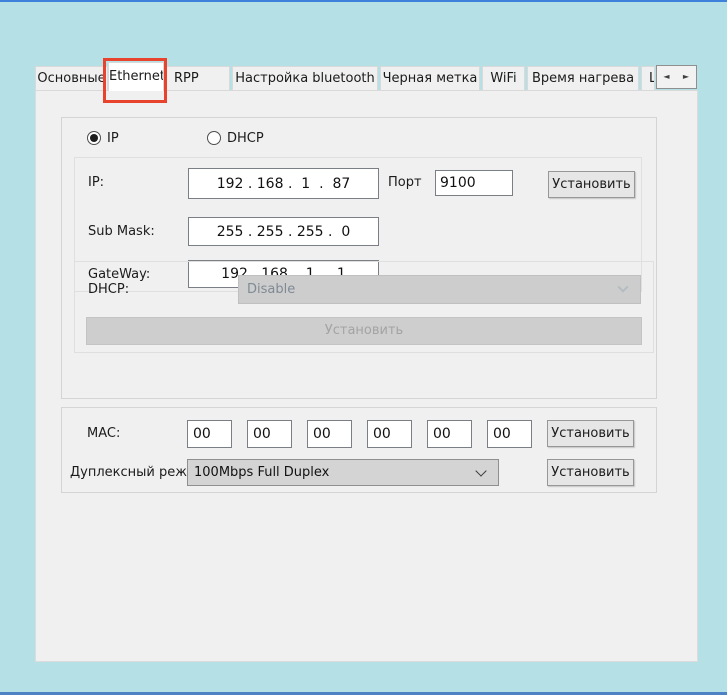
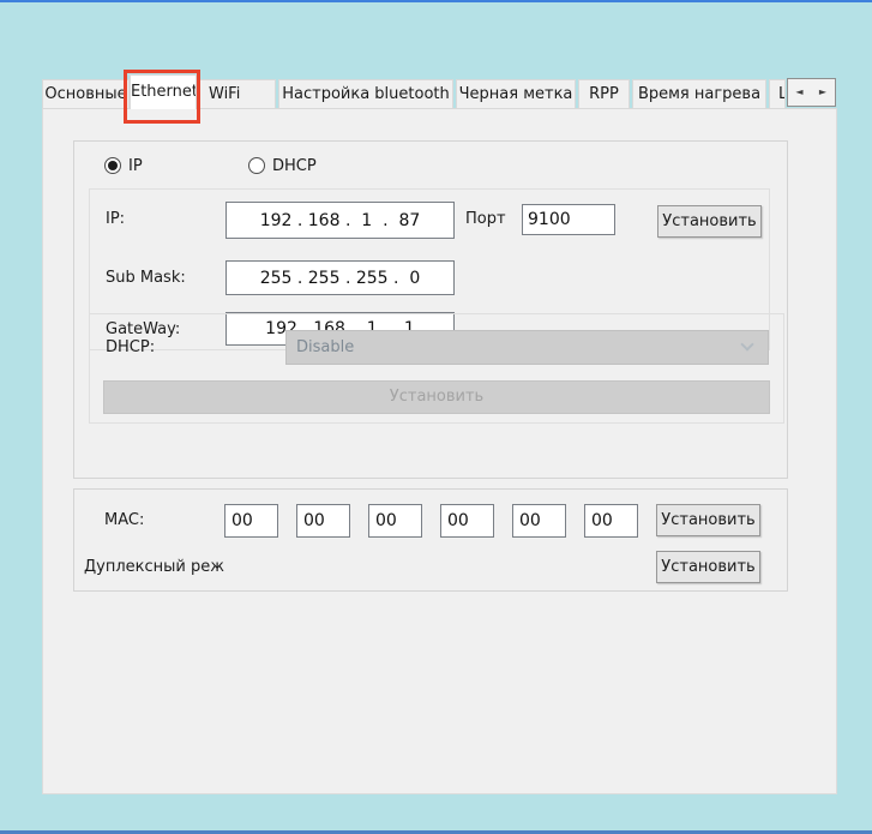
  Основные
  Ethernet
- RPP
+ WiFi
  Настройка bluetooth
  Черная метка
- WiFi
+ RPP
  Время нагрева
  L
  ◄
  ►
  IP
  DHCP
  IP:
  192 . 168 . 1 . 87
  Порт
  9100
  Установить
  Sub Mask:
  255 . 255 . 255 . 0
  GateWay:
  192 . 168 . 1 . 1
  DHCP:
  Disable
  Установить
  MAC:
  00
  00
  00
  00
  00
  00
  Установить
  Дуплексный реж
- 100Mbps Full Duplex
  Установить
